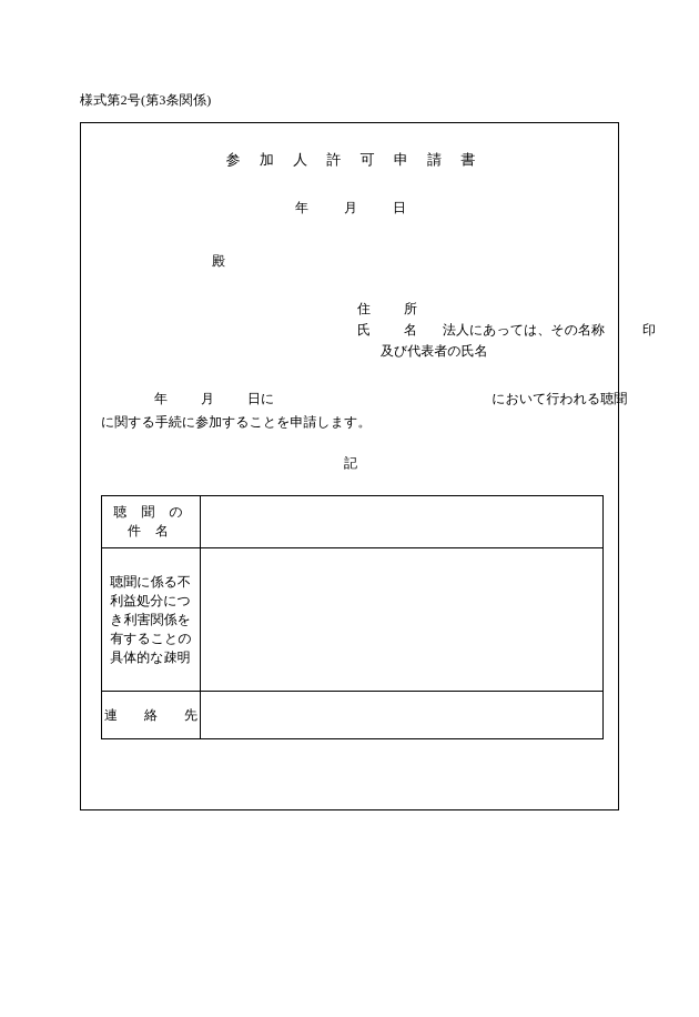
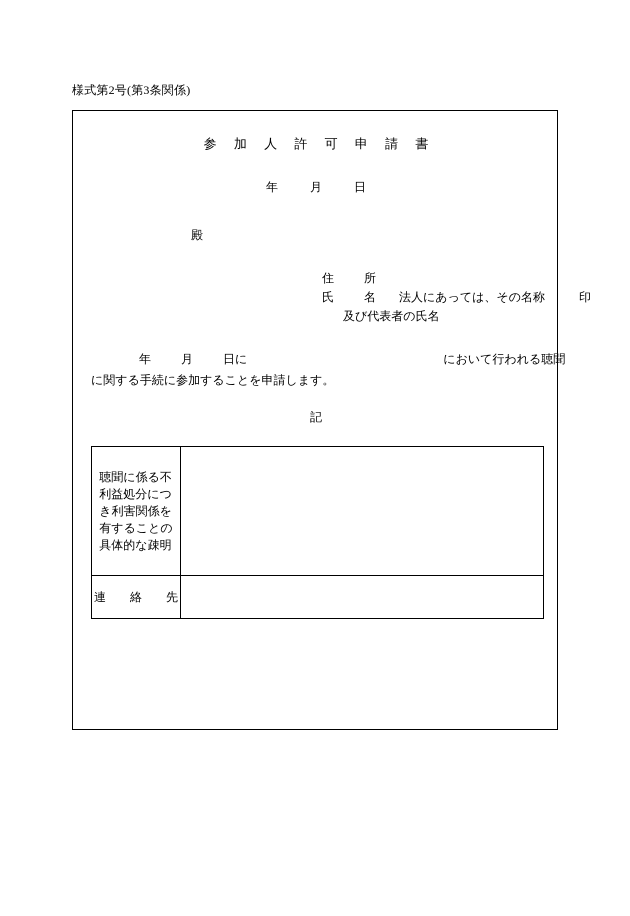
  様式第2号(第3条関係)
  参 加 人 許 可 申 請 書
  年 月 日
  殿
  住 所
  氏 名 法人にあっては、その名称 印
  及び代表者の氏名
  年 月 日に において行われる聴聞
  に関する手続に参加することを申請します。
  記
- 聴 聞 の 件 名
  聴聞に係る不 利益処分につ き利害関係を 有することの 具体的な疎明
  連 絡 先
